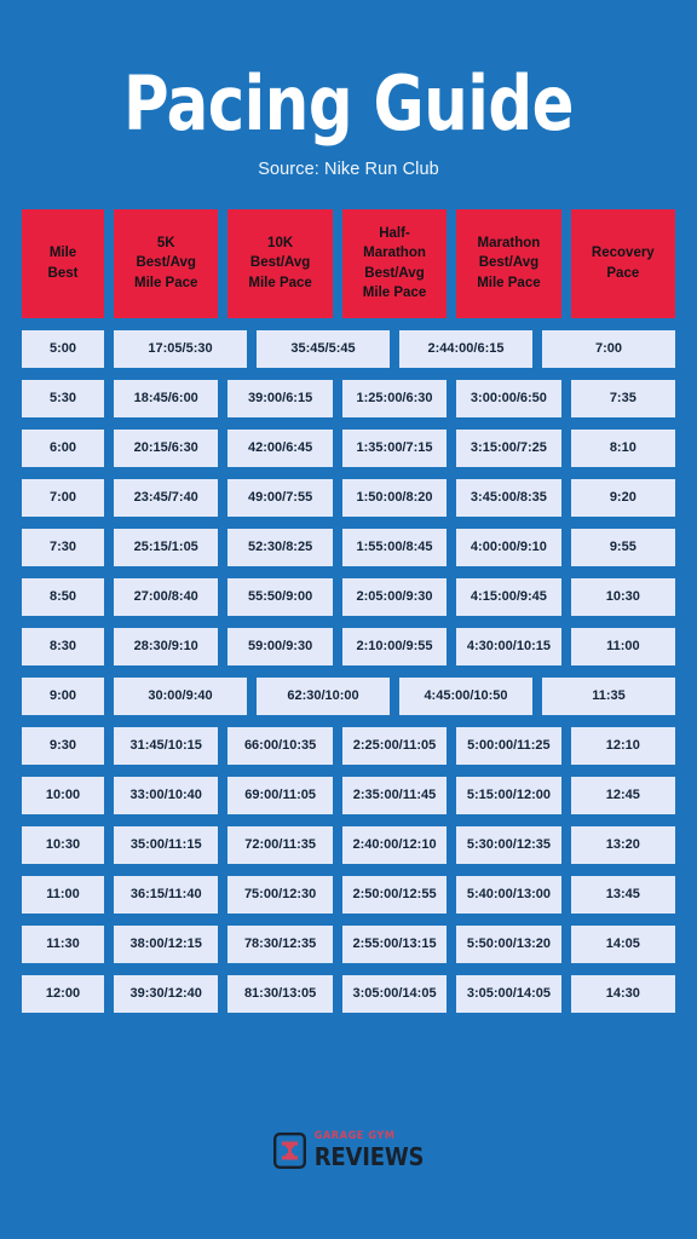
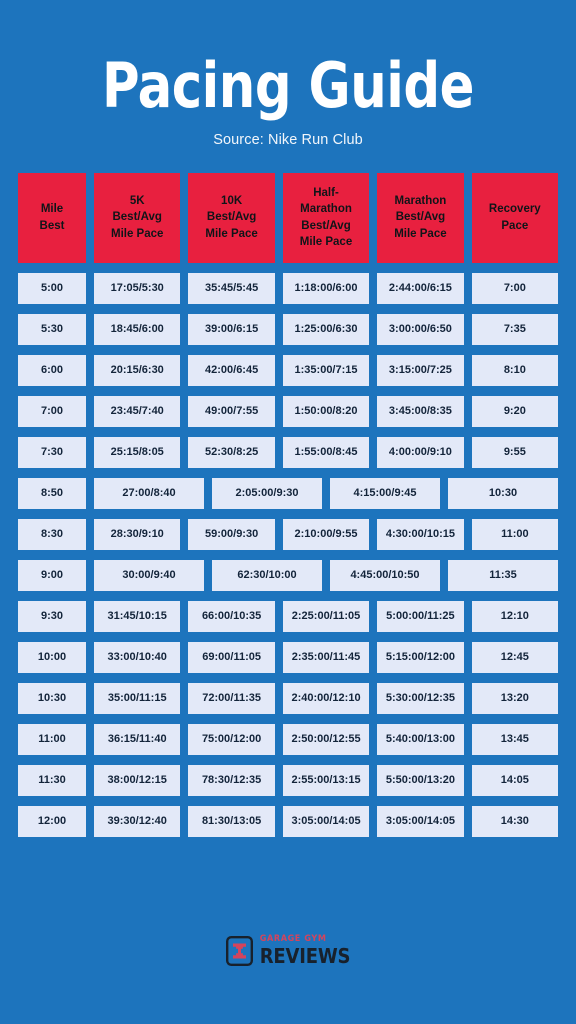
  Pacing Guide
  Source: Nike Run Club
  Mile
  Best
  5K
  Best/Avg
  Mile Pace
  10K
  Best/Avg
  Mile Pace
  Half-
  Marathon
  Best/Avg
  Mile Pace
  Marathon
  Best/Avg
  Mile Pace
  Recovery
  Pace
  5:00
  17:05/5:30
  35:45/5:45
+ 1:18:00/6:00
  2:44:00/6:15
  7:00
  5:30
  18:45/6:00
  39:00/6:15
  1:25:00/6:30
  3:00:00/6:50
  7:35
  6:00
  20:15/6:30
  42:00/6:45
  1:35:00/7:15
  3:15:00/7:25
  8:10
  7:00
  23:45/7:40
  49:00/7:55
  1:50:00/8:20
  3:45:00/8:35
  9:20
  7:30
- 25:15/1:05
+ 25:15/8:05
  52:30/8:25
  1:55:00/8:45
  4:00:00/9:10
  9:55
  8:50
  27:00/8:40
- 55:50/9:00
  2:05:00/9:30
  4:15:00/9:45
  10:30
  8:30
  28:30/9:10
  59:00/9:30
  2:10:00/9:55
  4:30:00/10:15
  11:00
  9:00
  30:00/9:40
  62:30/10:00
  4:45:00/10:50
  11:35
  9:30
  31:45/10:15
  66:00/10:35
  2:25:00/11:05
  5:00:00/11:25
  12:10
  10:00
  33:00/10:40
  69:00/11:05
  2:35:00/11:45
  5:15:00/12:00
  12:45
  10:30
  35:00/11:15
  72:00/11:35
  2:40:00/12:10
  5:30:00/12:35
  13:20
  11:00
  36:15/11:40
- 75:00/12:30
+ 75:00/12:00
  2:50:00/12:55
  5:40:00/13:00
  13:45
  11:30
  38:00/12:15
  78:30/12:35
  2:55:00/13:15
  5:50:00/13:20
  14:05
  12:00
  39:30/12:40
  81:30/13:05
  3:05:00/14:05
  3:05:00/14:05
  14:30
  GARAGE GYM
  REVIEWS
